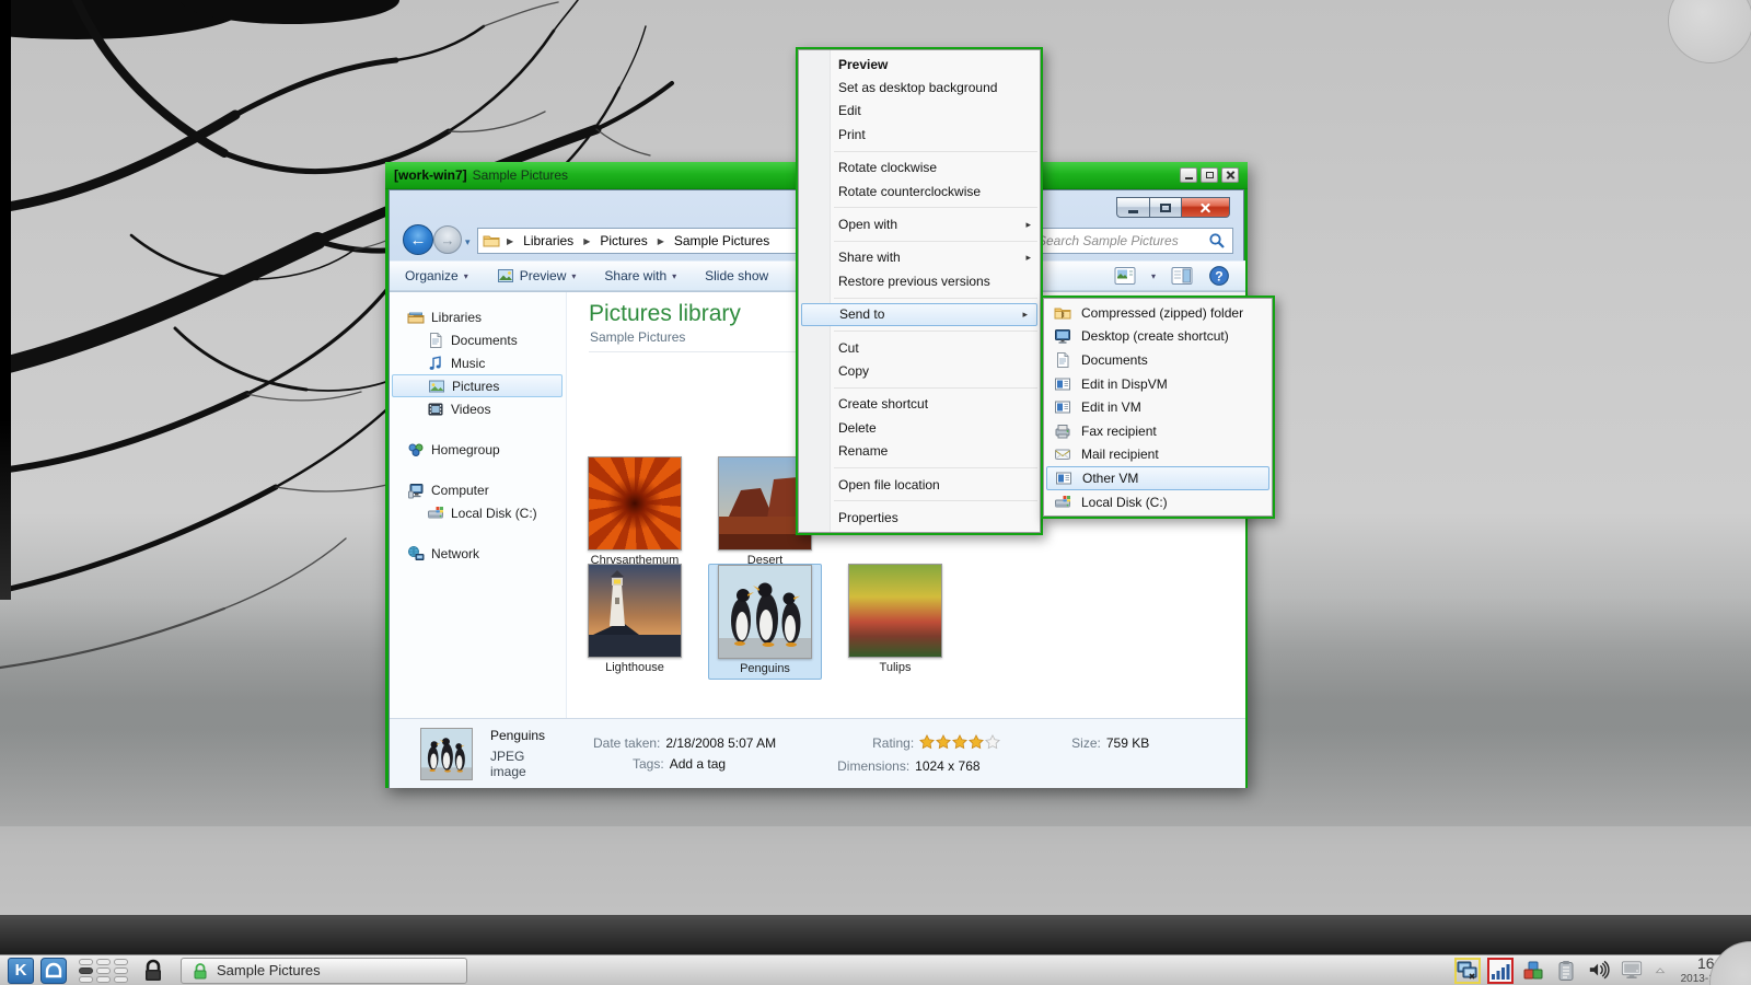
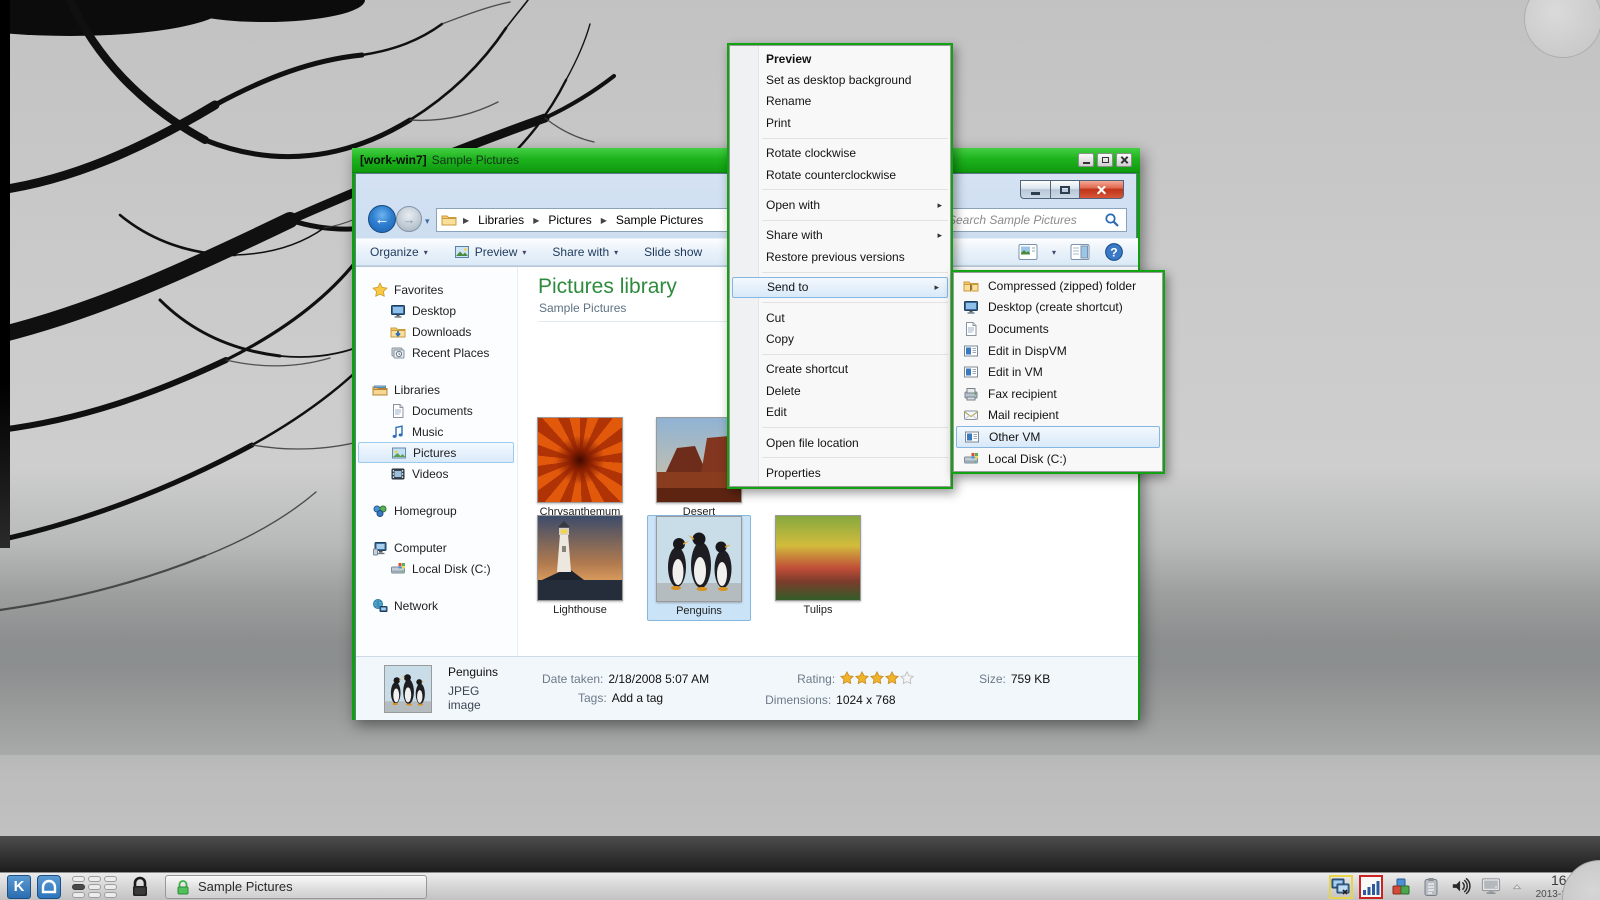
  [work-win7]
  Sample Pictures
  ←
  →
  ▾
  ▶
  Libraries
  ▶
  Pictures
  ▶
  Sample Pictures
  earch Sample Pictures
  Organize
  ▾
  Preview
  ▾
  Share with
  ▾
  Slide show
  ▾
  ?
+ Favorites
+ Desktop
+ Downloads
+ Recent Places
  Libraries
  Documents
  Music
  Pictures
  Videos
  Homegroup
  Computer
  Local Disk (C:)
  Network
  Pictures library
  Sample Pictures
  Chrysanthemum
  Desert
  Lighthouse
  Penguins
  Tulips
  Penguins
  JPEG image
  Date taken:
  2/18/2008 5:07 AM
  Tags:
  Add a tag
  Rating:
  Dimensions:
  1024 x 768
  Size:
  759 KB
  Preview
  Set as desktop background
- Edit
+ Rename
  Print
  Rotate clockwise
  Rotate counterclockwise
  Open with
  ▸
  Share with
  ▸
  Restore previous versions
  Send to
  ▸
  Cut
  Copy
  Create shortcut
  Delete
- Rename
+ Edit
  Open file location
  Properties
  Compressed (zipped) folder
  Desktop (create shortcut)
  Documents
  Edit in DispVM
  Edit in VM
  Fax recipient
  Mail recipient
  Other VM
  Local Disk (C:)
  K
  Sample Pictures
